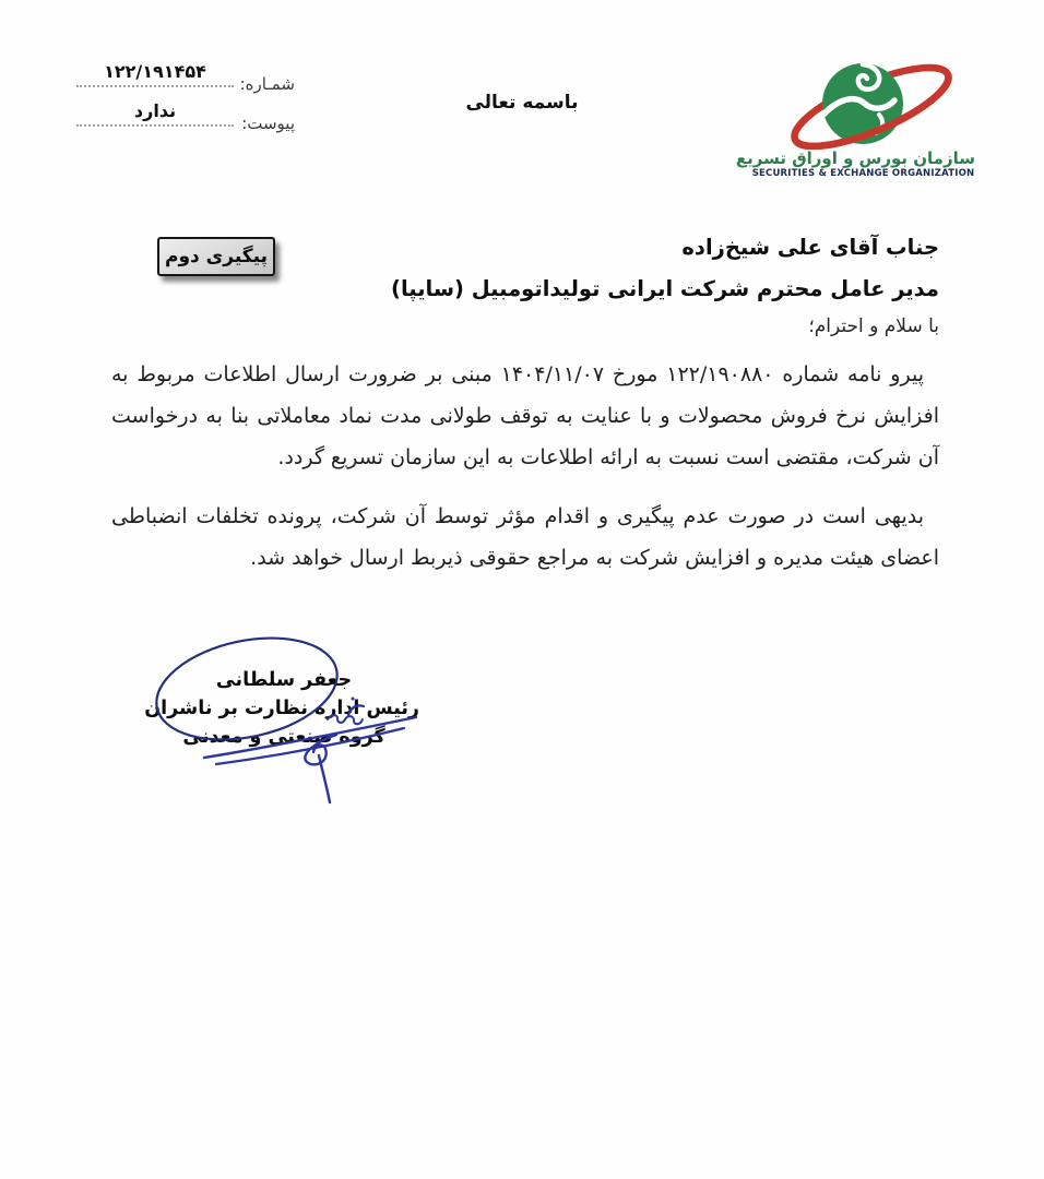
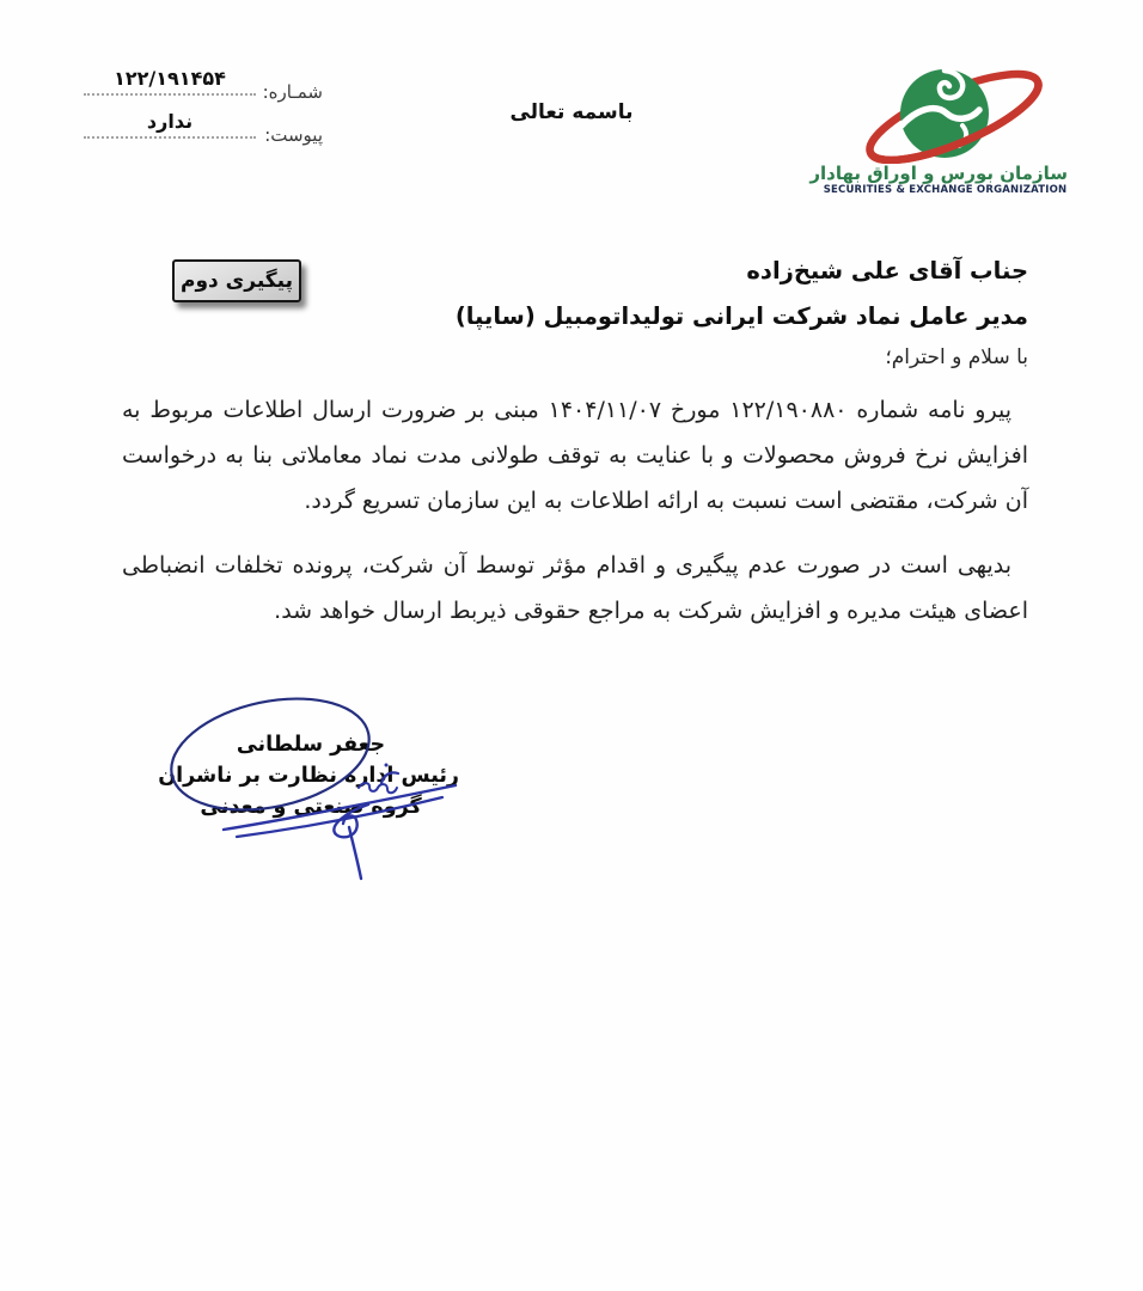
  ۱۲۲/۱۹۱۴۵۴
  شمـاره:
  ندارد
  پیوست:
  باسمه تعالی
- سازمان بورس و اوراق تسریع
+ سازمان بورس و اوراق بهادار
  SECURITIES & EXCHANGE ORGANIZATION
  پیگیری دوم
  جناب آقای علی شیخ‌زاده
- مدیر عامل محترم شرکت ایرانی تولیداتومبیل (سایپا)
+ مدیر عامل نماد شرکت ایرانی تولیداتومبیل (سایپا)
  با سلام و احترام؛
  پیرو نامه شماره ۱۲۲/۱۹۰۸۸۰ مورخ ۱۴۰۴/۱۱/۰۷ مبنی بر ضرورت ارسال اطلاعات مربوط به افزایش نرخ فروش محصولات و با عنایت به توقف طولانی مدت نماد معاملاتی بنا به درخواست آن شرکت، مقتضی است نسبت به ارائه اطلاعات به این سازمان تسریع گردد.
  بدیهی است در صورت عدم پیگیری و اقدام مؤثر توسط آن شرکت، پرونده تخلفات انضباطی اعضای هیئت مدیره و افزایش شرکت به مراجع حقوقی ذیربط ارسال خواهد شد.
  جعفر سلطانی
  رئیس اداره نظارت بر ناشران
  گوهنعتی معدن
